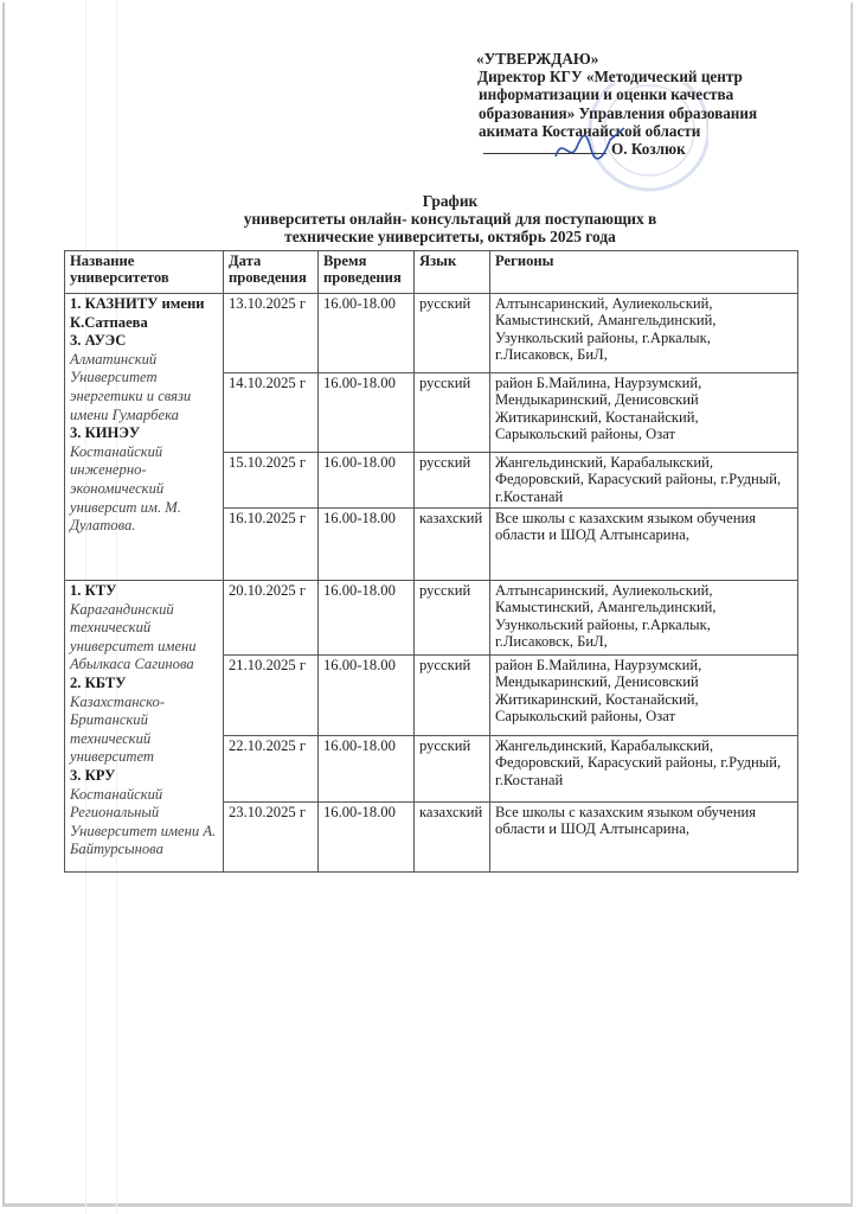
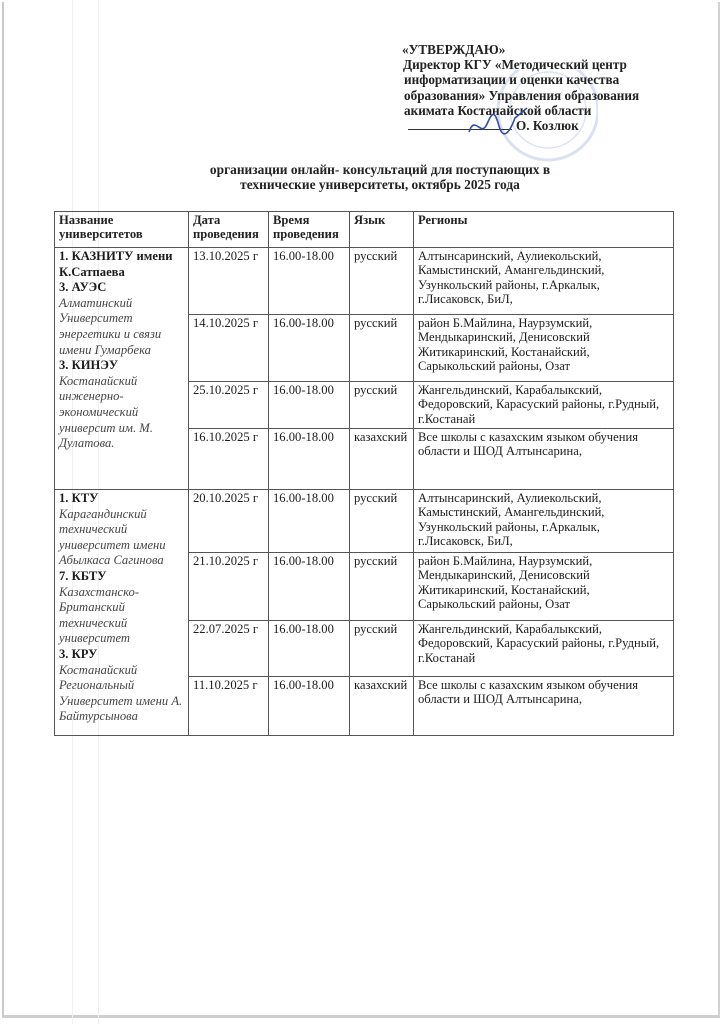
  «УТВЕРЖДАЮ»
  Директор КГУ «Методический центр
  информатизации и оценки качества
  образования» Управления образования
  акимата Костанайсой области
  О. Козлюк
- График
- университеты онлайн- консультаций для поступающих в
+ организации онлайн- консультаций для поступающих в
  технические университеты, октябрь 2025 года
  Название университетов	Дата проведения	Время проведения	Язык	Регионы
  1. КАЗНИТУ имени К.Сатпаева 3. АУЭС Алматинский Университет энергетики и связи имени Гумарбека 3. КИНЭУ Костанайский инженерно-экономический университ им. М. Дулатова.	13.10.2025 г	16.00-18.00	русский	Алтынсаринский, Аулиекольский, Камыстинский, Амангельдинский, Узункольский районы, г.Аркалык, г.Лисаковск, БиЛ,
  14.10.2025 г	16.00-18.00	русский	район Б.Майлина, Наурзумский, Мендыкаринский, Денисовский Житикаринский, Костанайский, Сарыкольский районы, Озат
- 15.10.2025 г	16.00-18.00	русский	Жангельдинский, Карабалыкский, Федоровский, Карасуский районы, г.Рудный, г.Костанай
+ 25.10.2025 г	16.00-18.00	русский	Жангельдинский, Карабалыкский, Федоровский, Карасуский районы, г.Рудный, г.Костанай
  16.10.2025 г	16.00-18.00	казахский	Все школы с казахским языком обучения области и ШОД Алтынсарина,
- 1. КТУ Карагандинский технический университет имени Абылкаса Сагинова 2. КБТУ Казахстанско-Британский технический университет 3. КРУ Костанайский Региональный Университет имени А. Байтурсынова	20.10.2025 г	16.00-18.00	русский	Алтынсаринский, Аулиекольский, Камыстинский, Амангельдинский, Узункольский районы, г.Аркалык, г.Лисаковск, БиЛ,
+ 1. КТУ Карагандинский технический университет имени Абылкаса Сагинова 7. КБТУ Казахстанско-Британский технический университет 3. КРУ Костанайский Региональный Университет имени А. Байтурсынова	20.10.2025 г	16.00-18.00	русский	Алтынсаринский, Аулиекольский, Камыстинский, Амангельдинский, Узункольский районы, г.Аркалык, г.Лисаковск, БиЛ,
  21.10.2025 г	16.00-18.00	русский	район Б.Майлина, Наурзумский, Мендыкаринский, Денисовский Житикаринский, Костанайский, Сарыкольский районы, Озат
- 22.10.2025 г	16.00-18.00	русский	Жангельдинский, Карабалыкский, Федоровский, Карасуский районы, г.Рудный, г.Костанай
+ 22.07.2025 г	16.00-18.00	русский	Жангельдинский, Карабалыкский, Федоровский, Карасуский районы, г.Рудный, г.Костанай
- 23.10.2025 г	16.00-18.00	казахский	Все школы с казахским языком обучения области и ШОД Алтынсарина,
+ 11.10.2025 г	16.00-18.00	казахский	Все школы с казахским языком обучения области и ШОД Алтынсарина,
